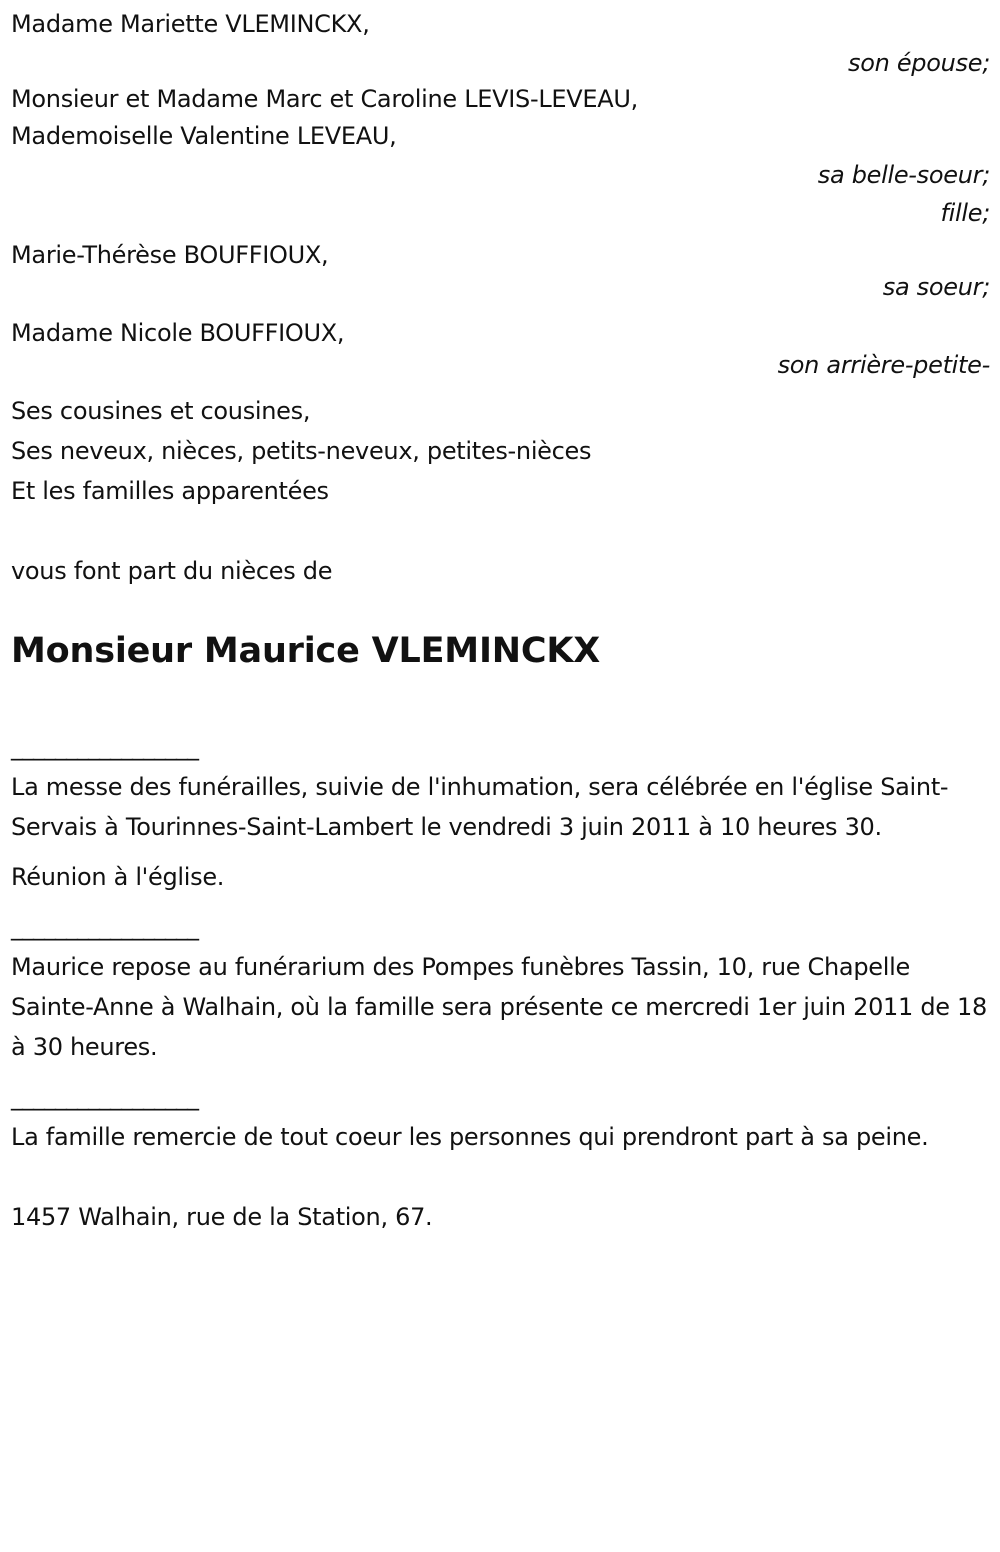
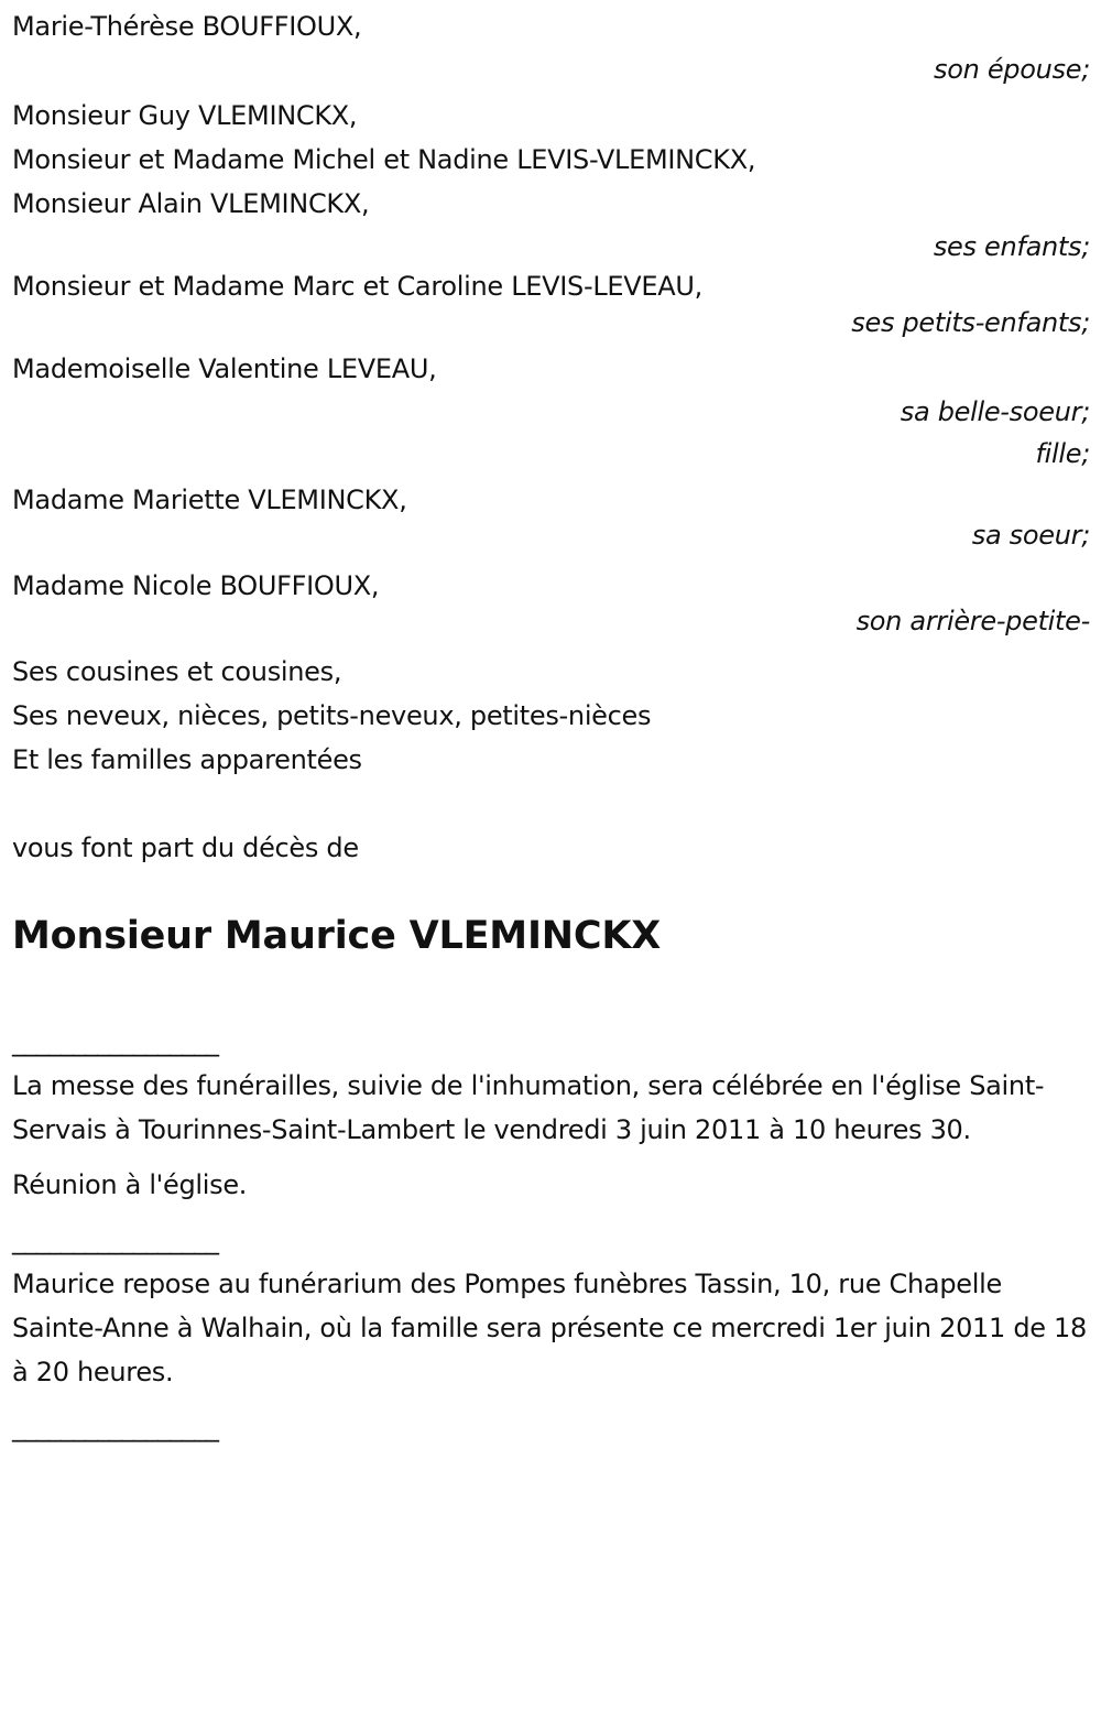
- Madame Mariette VLEMINCKX,
+ Marie-Thérèse BOUFFIOUX,
  son épouse;
+ Monsieur Guy VLEMINCKX,
+ Monsieur et Madame Michel et Nadine LEVIS-VLEMINCKX,
+ Monsieur Alain VLEMINCKX,
+ ses enfants;
  Monsieur et Madame Marc et Caroline LEVIS-LEVEAU,
+ ses petits-enfants;
  Mademoiselle Valentine LEVEAU,
  sa belle-soeur;
  fille;
- Marie-Thérèse BOUFFIOUX,
+ Madame Mariette VLEMINCKX,
  sa soeur;
  Madame Nicole BOUFFIOUX,
  son arrière-petite-
  Ses cousines et cousines,
  Ses neveux, nièces, petits-neveux, petites-nièces
  Et les familles apparentées
- vous font part du nièces de
+ vous font part du décès de
  Monsieur Maurice VLEMINCKX
  _________________
  La messe des funérailles, suivie de l'inhumation, sera célébrée en l'église Saint-Servais à Tourinnes-Saint-Lambert le vendredi 3 juin 2011 à 10 heures 30.
  Réunion à l'église.
  _________________
- Maurice repose au funérarium des Pompes funèbres Tassin, 10, rue Chapelle Sainte-Anne à Walhain, où la famille sera présente ce mercredi 1er juin 2011 de 18 à 30 heures.
+ Maurice repose au funérarium des Pompes funèbres Tassin, 10, rue Chapelle Sainte-Anne à Walhain, où la famille sera présente ce mercredi 1er juin 2011 de 18 à 20 heures.
  _________________
- La famille remercie de tout coeur les personnes qui prendront part à sa peine.
- 1457 Walhain, rue de la Station, 67.
